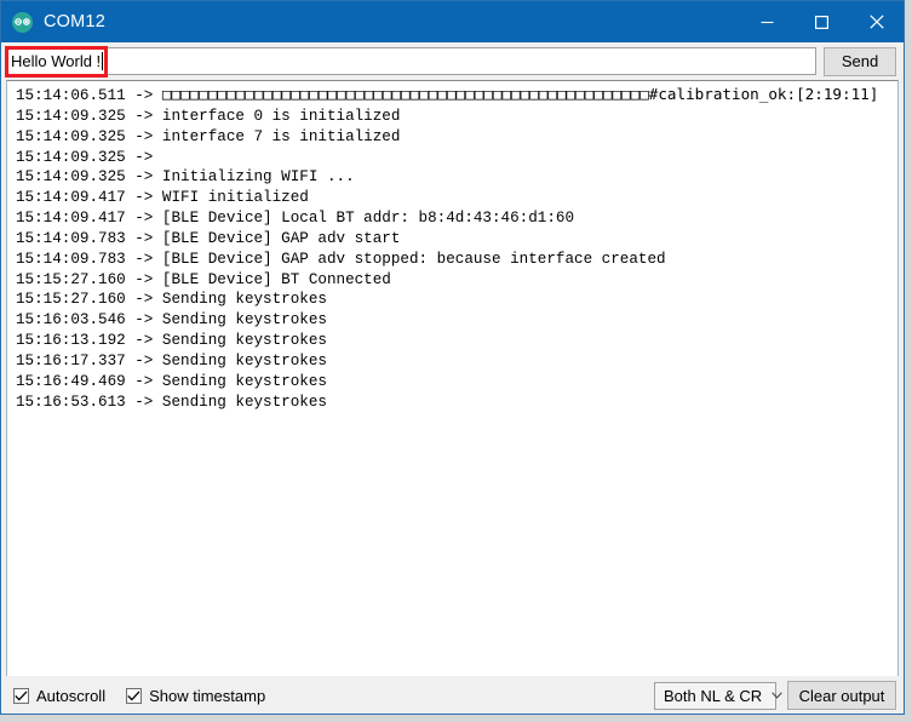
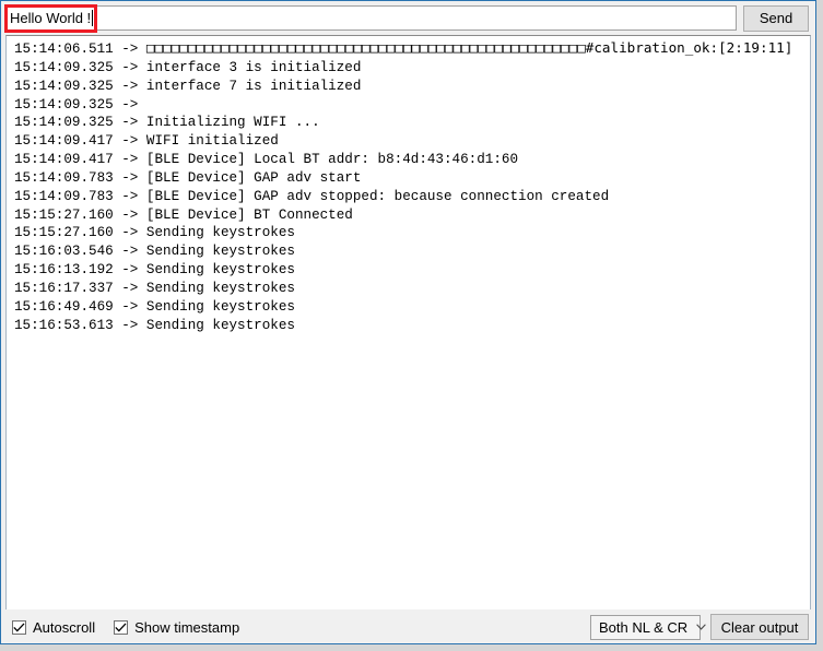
- COM12
  Hello World !
  Send
  15:14:06.511 -> □□□□□□□□□□□□□□□□□□□□□□□□□□□□□□□□□□□□□□□□□□□□□□□□□□□□□#calibration_ok:[2:19:11]
- 15:14:09.325 -> interface 0 is initialized
+ 15:14:09.325 -> interface 3 is initialized
  15:14:09.325 -> interface 7 is initialized
  15:14:09.325 ->
  15:14:09.325 -> Initializing WIFI ...
  15:14:09.417 -> WIFI initialized
  15:14:09.417 -> [BLE Device] Local BT addr: b8:4d:43:46:d1:60
  15:14:09.783 -> [BLE Device] GAP adv start
- 15:14:09.783 -> [BLE Device] GAP adv stopped: because interface created
+ 15:14:09.783 -> [BLE Device] GAP adv stopped: because connection created
  15:15:27.160 -> [BLE Device] BT Connected
  15:15:27.160 -> Sending keystrokes
  15:16:03.546 -> Sending keystrokes
  15:16:13.192 -> Sending keystrokes
  15:16:17.337 -> Sending keystrokes
  15:16:49.469 -> Sending keystrokes
  15:16:53.613 -> Sending keystrokes
  Autoscroll
  Show timestamp
  Both NL & CR
  Clear output
